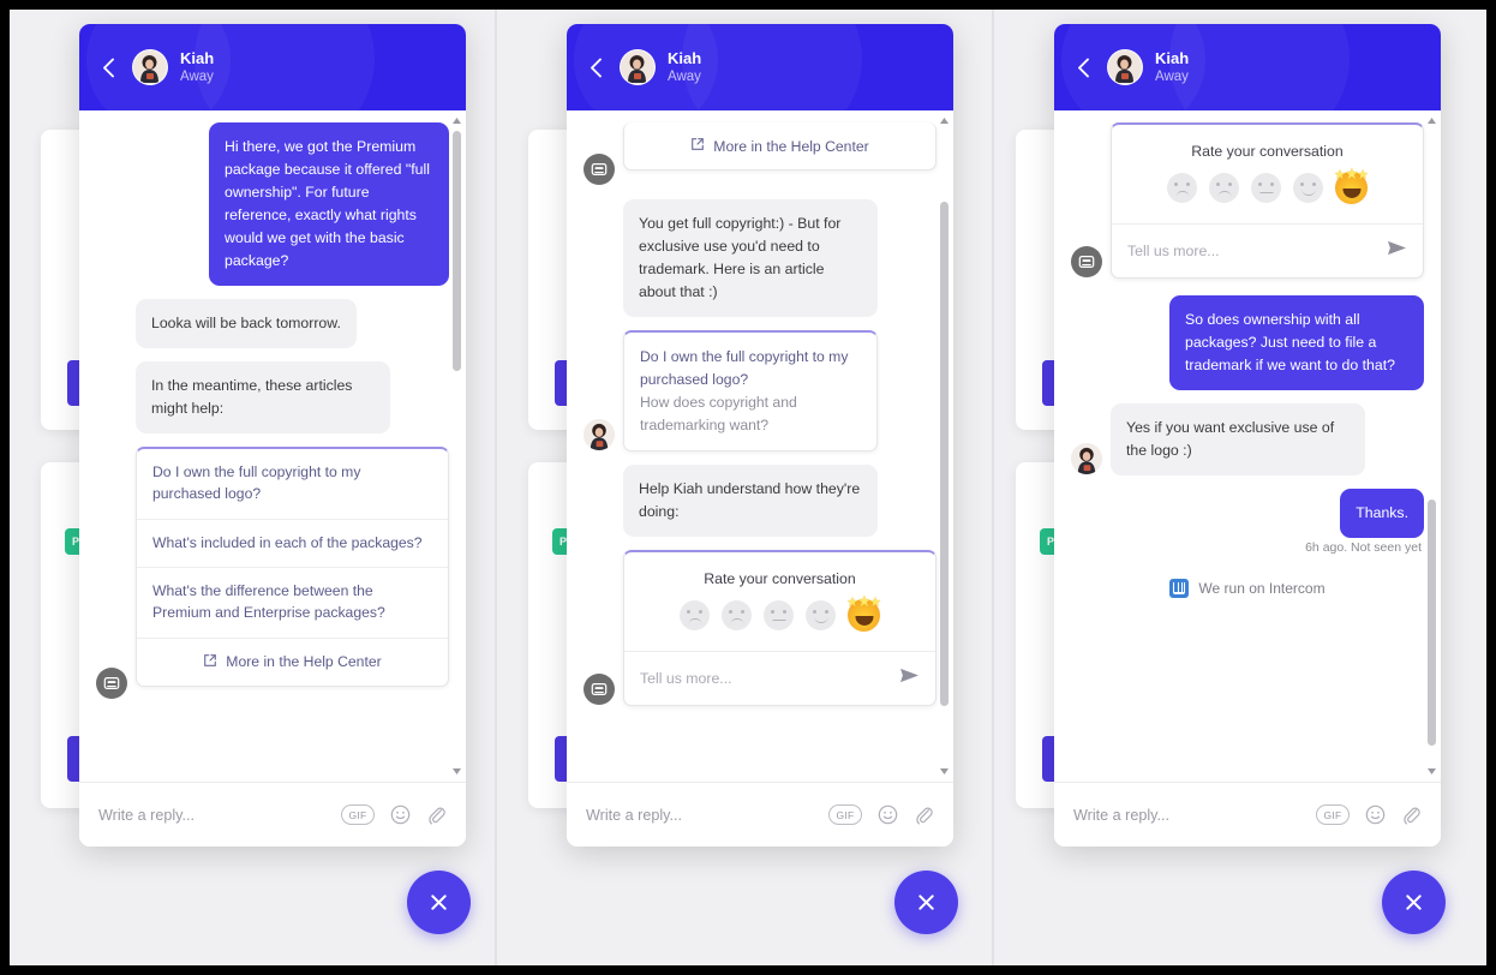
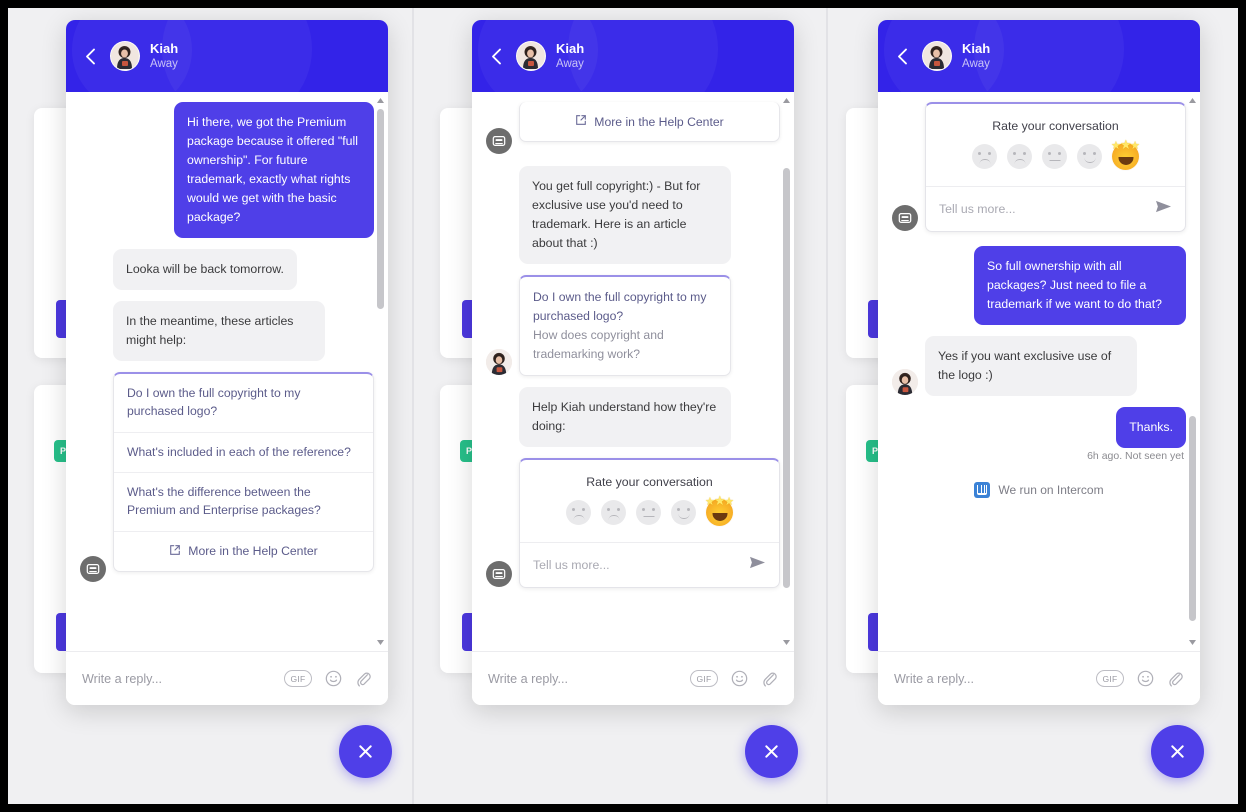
  Kiah
  Away
- Hi there, we got the Premium package because it offered "full ownership". For future reference, exactly what rights would we get with the basic package?
+ Hi there, we got the Premium package because it offered "full ownership". For future trademark, exactly what rights would we get with the basic package?
  Looka will be back tomorrow.
  In the meantime, these articles might help:
  Do I own the full copyright to my purchased logo?
- What's included in each of the packages?
+ What's included in each of the reference?
  What's the difference between the Premium and Enterprise packages?
  More in the Help Center
  Write a reply...
  GIF
  Kiah
  Away
  More in the Help Center
  You get full copyright:) - But for exclusive use you'd need to trademark. Here is an article about that :)
  Do I own the full copyright to my purchased logo?
- How does copyright and trademarking want?
+ How does copyright and trademarking work?
  Help Kiah understand how they're doing:
  Rate your conversation
  ★
  ★
  ★
  Tell us more...
  Write a reply...
  GIF
  Kiah
  Away
  Rate your conversation
  ★
  ★
  ★
  Tell us more...
- So does ownership with all packages? Just need to file a trademark if we want to do that?
+ So full ownership with all packages? Just need to file a trademark if we want to do that?
  Yes if you want exclusive use of the logo :)
  Thanks.
  6h ago. Not seen yet
  We run on Intercom
  Write a reply...
  GIF
